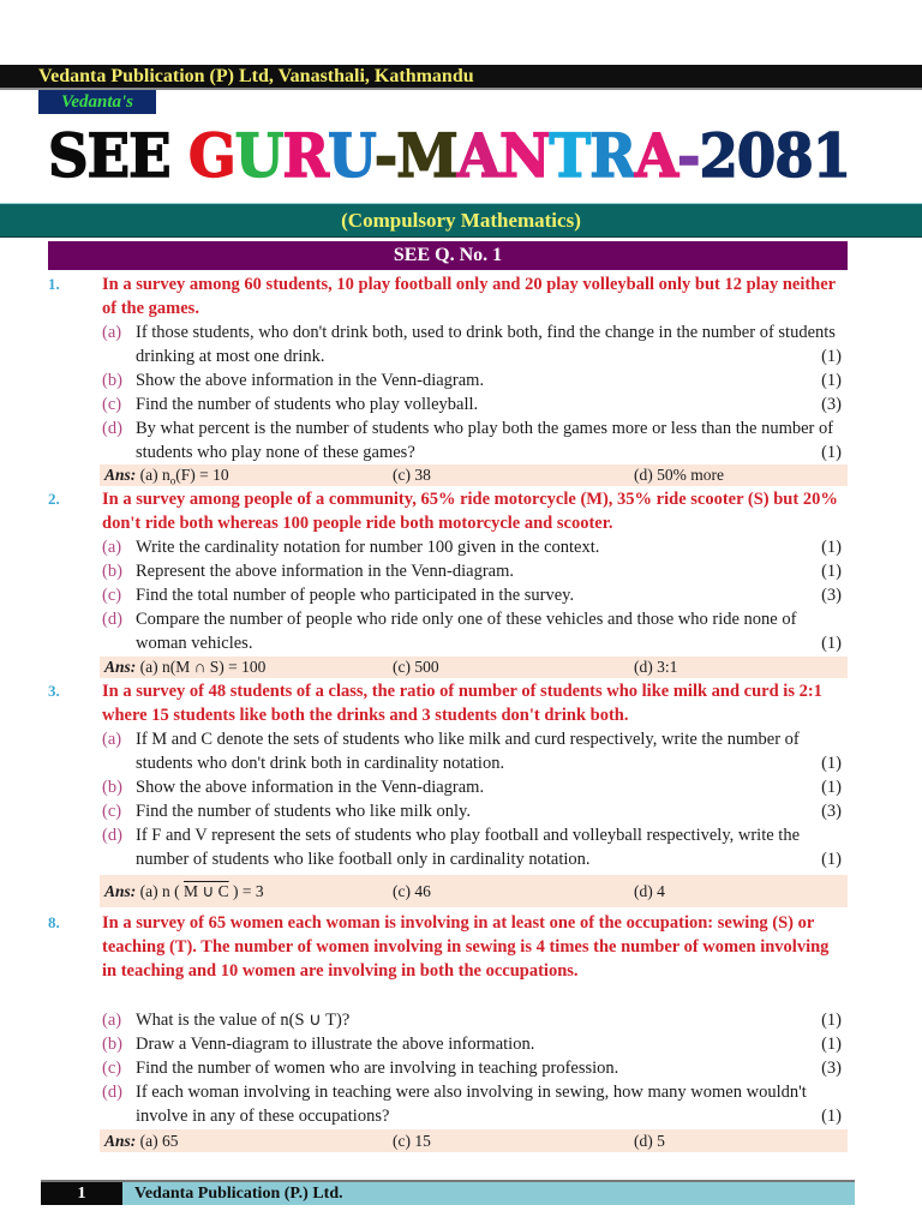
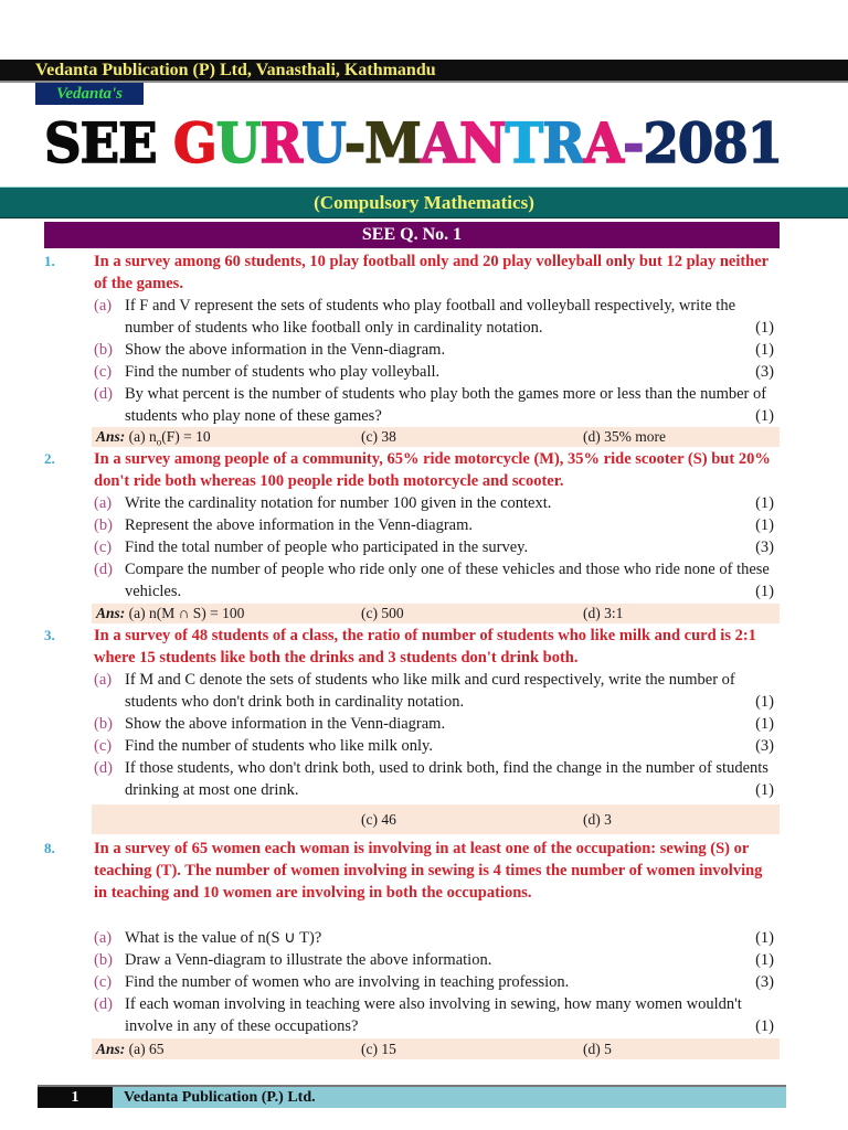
  Vedanta Publication (P) Ltd, Vanasthali, Kathmandu
  Vedanta's
  SEE GURU-MANTRA-2081
  (Compulsory Mathematics)
  SEE Q. No. 1
  1.
  In a survey among 60 students, 10 play football only and 20 play volleyball only but 12 play neither of the games.
  (a)
- If those students, who don't drink both, used to drink both, find the change in the number of students drinking at most one drink.
+ If F and V represent the sets of students who play football and volleyball respectively, write the number of students who like football only in cardinality notation.
  (1)
  (b)
  Show the above information in the Venn-diagram.
  (1)
  (c)
  Find the number of students who play volleyball.
  (3)
  (d)
  By what percent is the number of students who play both the games more or less than the number of students who play none of these games?
  (1)
  Ans: (a) no(F) = 10
  (c) 38
- (d) 50% more
+ (d) 35% more
  2.
  In a survey among people of a community, 65% ride motorcycle (M), 35% ride scooter (S) but 20% don't ride both whereas 100 people ride both motorcycle and scooter.
  (a)
  Write the cardinality notation for number 100 given in the context.
  (1)
  (b)
  Represent the above information in the Venn-diagram.
  (1)
  (c)
  Find the total number of people who participated in the survey.
  (3)
  (d)
- Compare the number of people who ride only one of these vehicles and those who ride none of woman vehicles.
+ Compare the number of people who ride only one of these vehicles and those who ride none of these vehicles.
  (1)
  Ans: (a) n(M ∩ S) = 100
  (c) 500
  (d) 3:1
  3.
  In a survey of 48 students of a class, the ratio of number of students who like milk and curd is 2:1 where 15 students like both the drinks and 3 students don't drink both.
  (a)
  If M and C denote the sets of students who like milk and curd respectively, write the number of students who don't drink both in cardinality notation.
  (1)
  (b)
  Show the above information in the Venn-diagram.
  (1)
  (c)
  Find the number of students who like milk only.
  (3)
  (d)
- If F and V represent the sets of students who play football and volleyball respectively, write the number of students who like football only in cardinality notation.
+ If those students, who don't drink both, used to drink both, find the change in the number of students drinking at most one drink.
  (1)
- Ans: (a) n ( M ∪ C ) = 3
  (c) 46
- (d) 4
+ (d) 3
  8.
  In a survey of 65 women each woman is involving in at least one of the occupation: sewing (S) or teaching (T). The number of women involving in sewing is 4 times the number of women involving in teaching and 10 women are involving in both the occupations.
  (a)
  What is the value of n(S ∪ T)?
  (1)
  (b)
  Draw a Venn-diagram to illustrate the above information.
  (1)
  (c)
  Find the number of women who are involving in teaching profession.
  (3)
  (d)
  If each woman involving in teaching were also involving in sewing, how many women wouldn't involve in any of these occupations?
  (1)
  Ans: (a) 65
  (c) 15
  (d) 5
  1
  Vedanta Publication (P.) Ltd.
